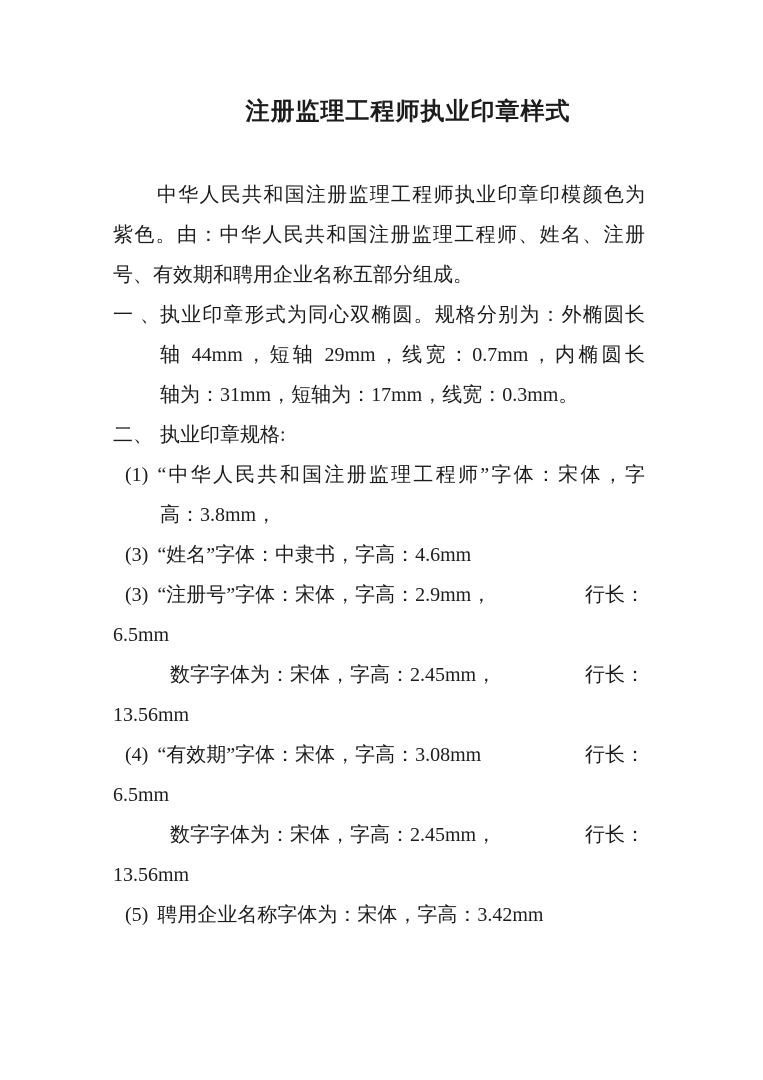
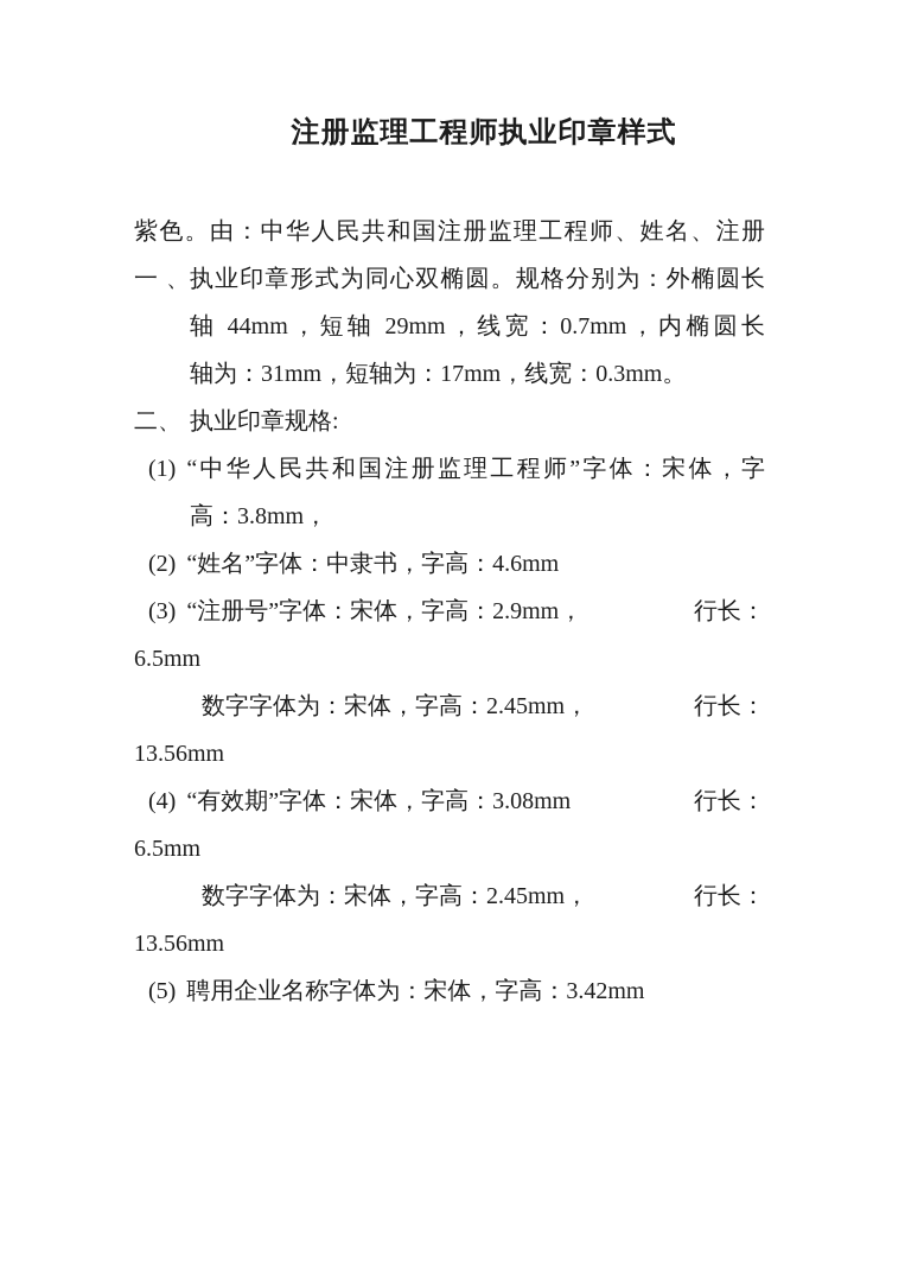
  注册监理工程师执业印章样式
- 中华人民共和国注册监理工程师执业印章印模颜色为
  紫色。由：中华人民共和国注册监理工程师、姓名、注册
- 号、有效期和聘用企业名称五部分组成。
  一、
  执业印章形式为同心双椭圆。规格分别为：外椭圆长
  轴 44mm，短轴 29mm，线宽：0.7mm，内椭圆长
  轴为：31mm，短轴为：17mm，线宽：0.3mm。
  二、
  执业印章规格:
  (1) “中华人民共和国注册监理工程师”字体：宋体，字
  高：3.8mm，
- (3) “姓名”字体：中隶书，字高：4.6mm
+ (2) “姓名”字体：中隶书，字高：4.6mm
  (3) “注册号”字体：宋体，字高：2.9mm，
  行长：
  6.5mm
  数字字体为：宋体，字高：2.45mm，
  行长：
  13.56mm
  (4) “有效期”字体：宋体，字高：3.08mm
  行长：
  6.5mm
  数字字体为：宋体，字高：2.45mm，
  行长：
  13.56mm
  (5) 聘用企业名称字体为：宋体，字高：3.42mm
